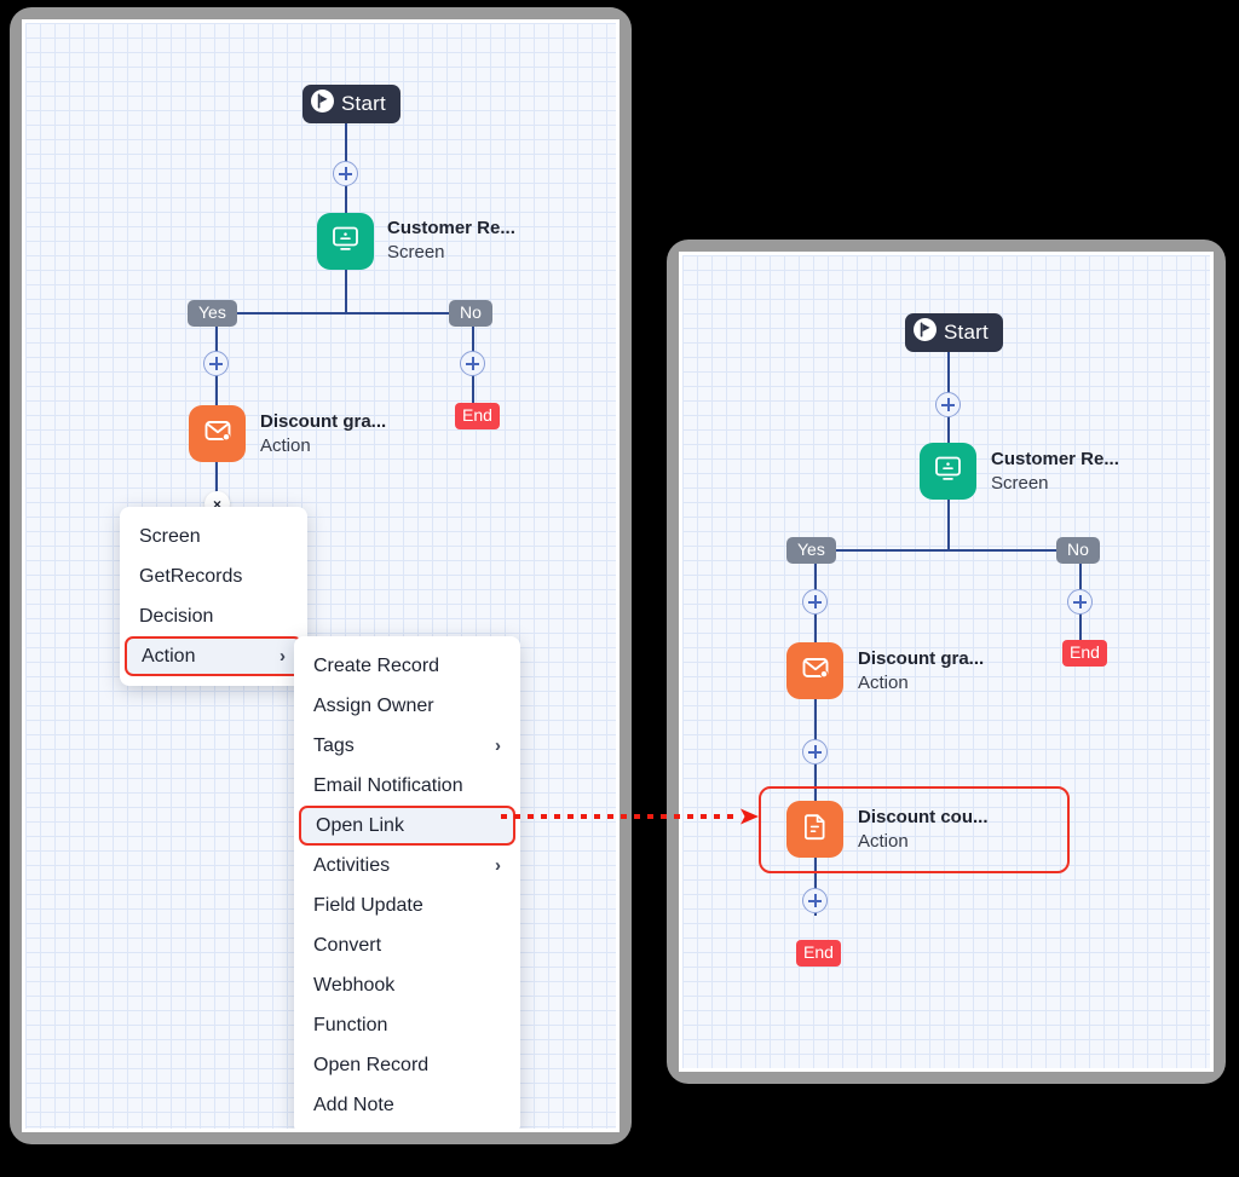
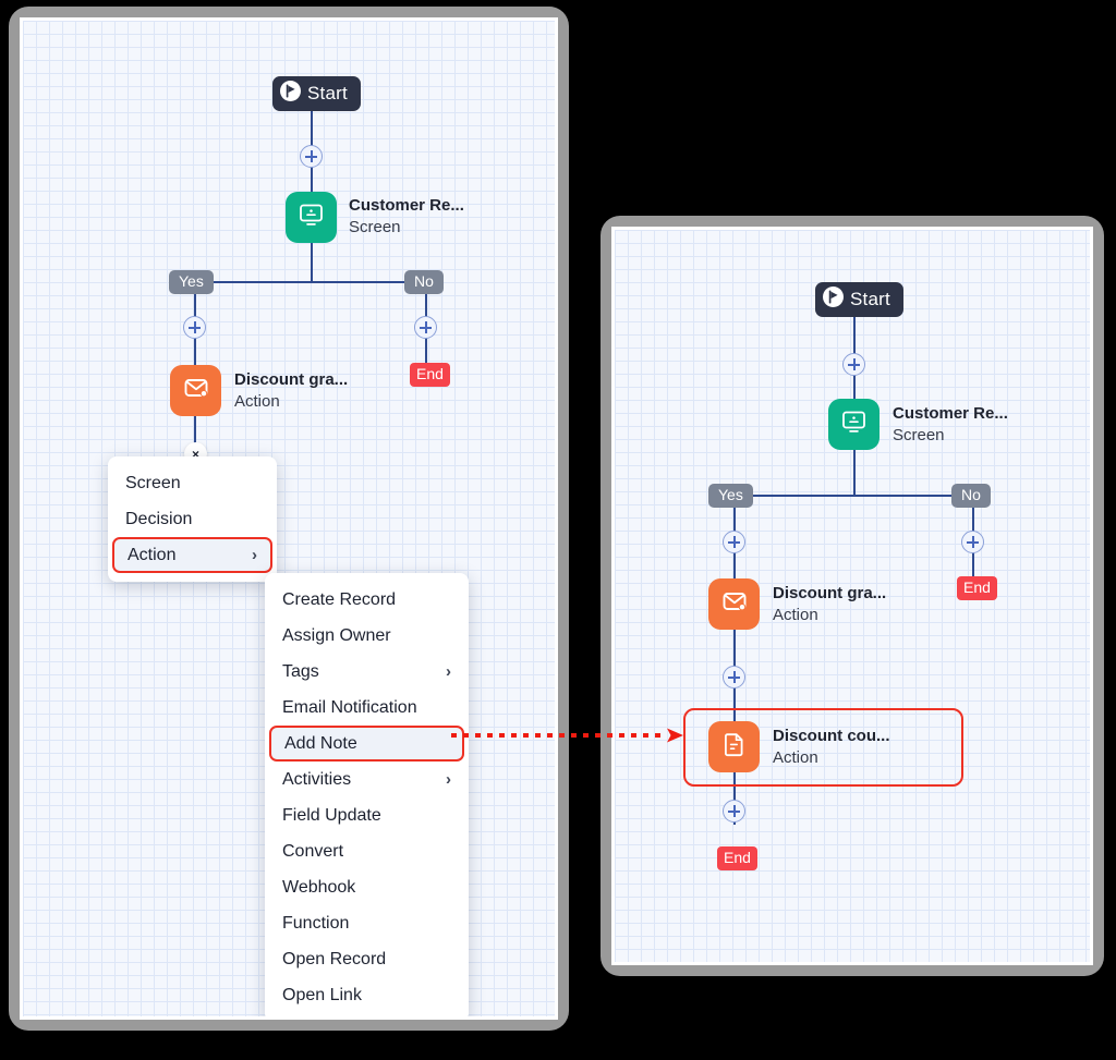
  Start
  Customer Re...
  Screen
  Yes
  No
  End
  Discount gra...
  Action
  ×
  Screen
- GetRecords
  Decision
  Action
  ›
  Create Record
  Assign Owner
  Tags
  ›
  Email Notification
- Open Link
+ Add Note
  Activities
  ›
  Field Update
  Convert
  Webhook
  Function
  Open Record
- Add Note
+ Open Link
  Start
  Customer Re...
  Screen
  Yes
  No
  End
  Discount gra...
  Action
  Discount cou...
  Action
  End
